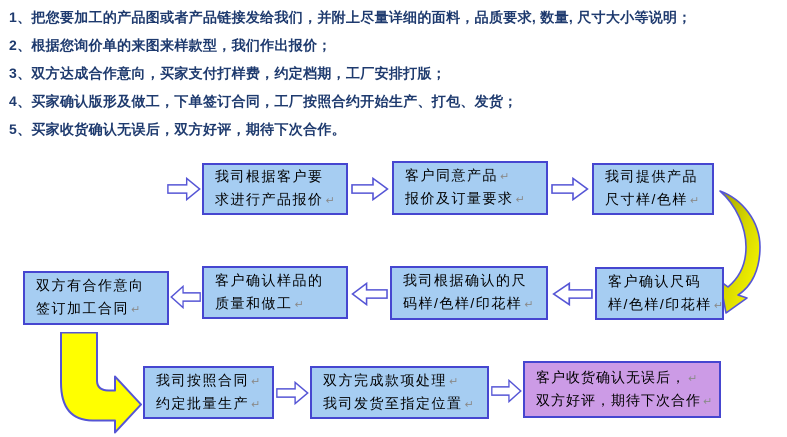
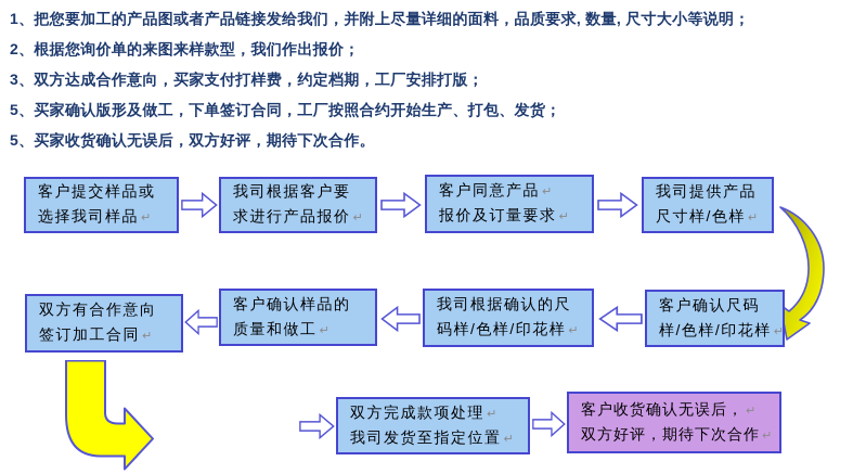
  1、把您要加工的产品图或者产品链接发给我们，并附上尽量详细的面料，品质要求, 数量, 尺寸大小等说明；
  2、根据您询价单的来图来样款型，我们作出报价；
  3、双方达成合作意向，买家支付打样费，约定档期，工厂安排打版；
- 4、买家确认版形及做工，下单签订合同，工厂按照合约开始生产、打包、发货；
+ 5、买家确认版形及做工，下单签订合同，工厂按照合约开始生产、打包、发货；
  5、买家收货确认无误后，双方好评，期待下次合作。
+ 客户提交样品或
+ 选择我司样品 ↵
  我司根据客户要
  求进行产品报价 ↵
  客户同意产品 ↵
  报价及订量要求 ↵
  我司提供产品
  尺寸样/色样 ↵
  客户确认尺码
  样/色样/印花样 ↵
  我司根据确认的尺
  码样/色样/印花样 ↵
  客户确认样品的
  质量和做工 ↵
  双方有合作意向
  签订加工合同 ↵
- 我司按照合同 ↵
- 约定批量生产 ↵
  双方完成款项处理 ↵
  我司发货至指定位置 ↵
  客户收货确认无误后， ↵
  双方好评，期待下次合作 ↵
